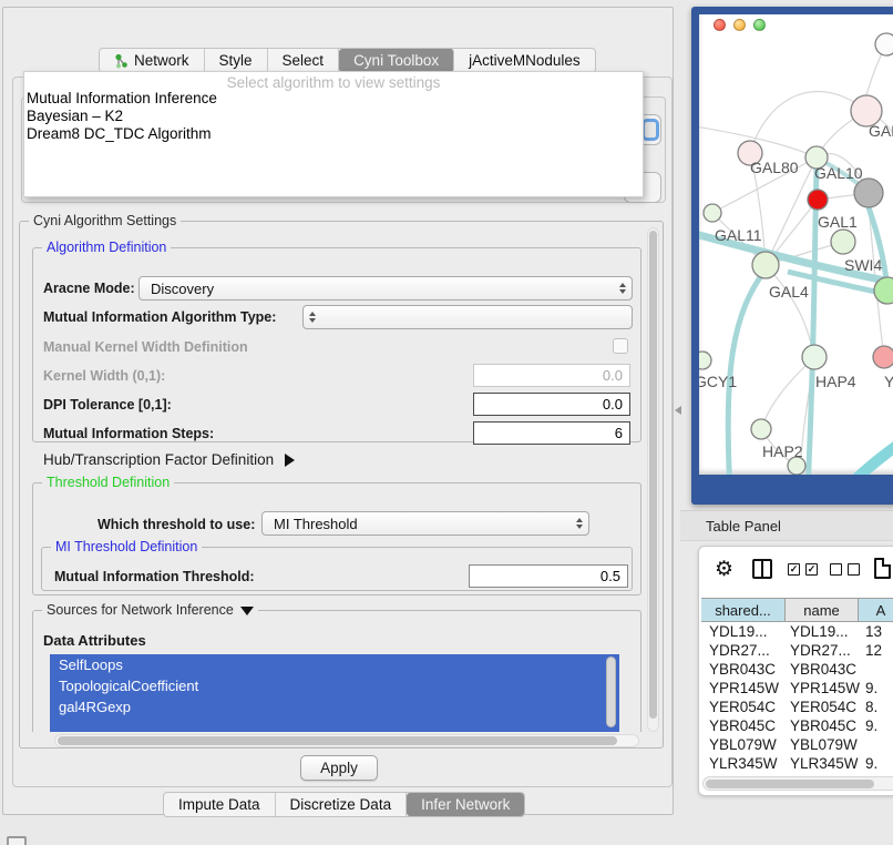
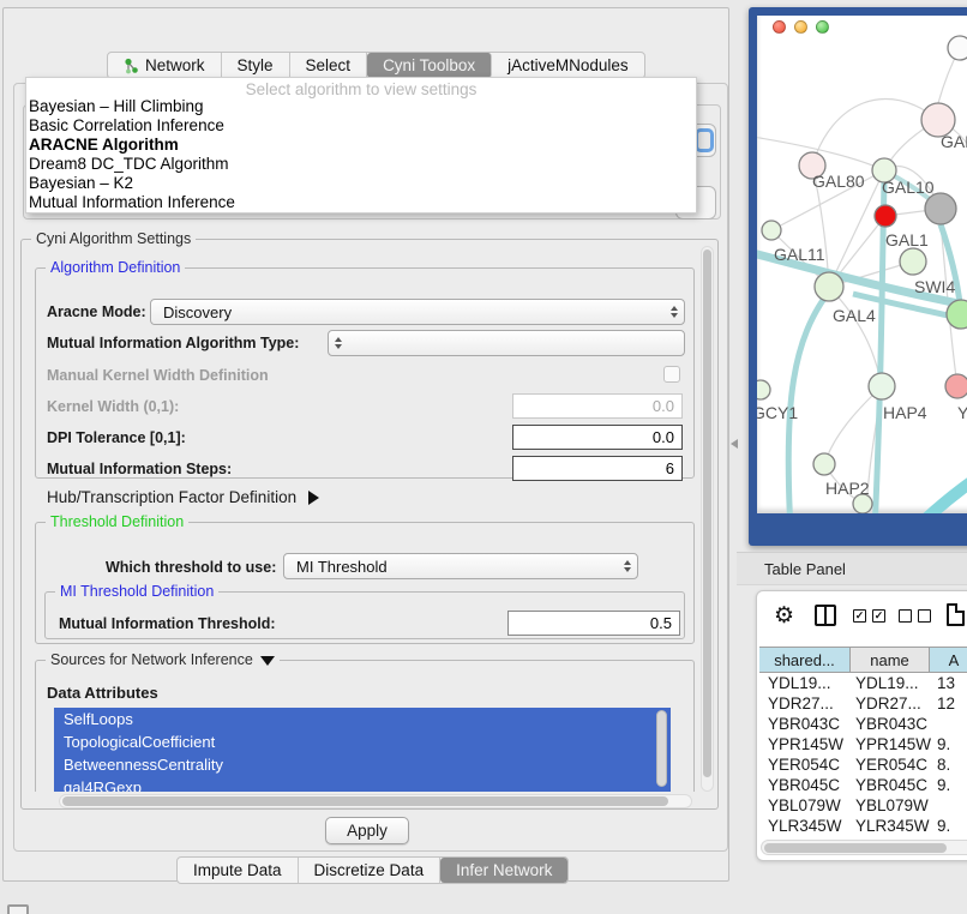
  Network
  Style
  Select
  Cyni Toolbox
  jActiveMNodules
  Select algorithm to view settings
+ Bayesian – Hill Climbing
+ Basic Correlation Inference
+ ARACNE Algorithm
- Mutual Information Inference
+ Dream8 DC_TDC Algorithm
  Bayesian – K2
- Dream8 DC_TDC Algorithm
+ Mutual Information Inference
  Cyni Algorithm Settings
  Algorithm Definition
  Aracne Mode:
  Discovery
  Mutual Information Algorithm Type:
  Manual Kernel Width Definition
  Kernel Width (0,1):
  0.0
  DPI Tolerance [0,1]:
  0.0
  Mutual Information Steps:
  6
  Hub/Transcription Factor Definition
  Threshold Definition
  Which threshold to use:
  MI Threshold
  MI Threshold Definition
  Mutual Information Threshold:
  0.5
  Sources for Network Inference
  Data Attributes
  SelfLoops
  TopologicalCoefficient
+ BetweennessCentrality
  gal4RGexp
  Apply
  Impute Data
  Discretize Data
  Infer Network
  GAL80
  GAL10
  GAL1
  GAL11
  SWI4
  GAL4
  GCY1
  HAP4
  Y
  HAP2
  Table Panel
  ⚙
  ✓
  ✓
  shared...
  name
  A
  YDL19...
  YDL19...
  13
  YDR27...
  YDR27...
  12
  YBR043C
  YBR043C
  YPR145W
  YPR145W
  9.
  YER054C
  YER054C
  8.
  YBR045C
  YBR045C
  9.
  YBL079W
  YBL079W
  YLR345W
  YLR345W
  9.
